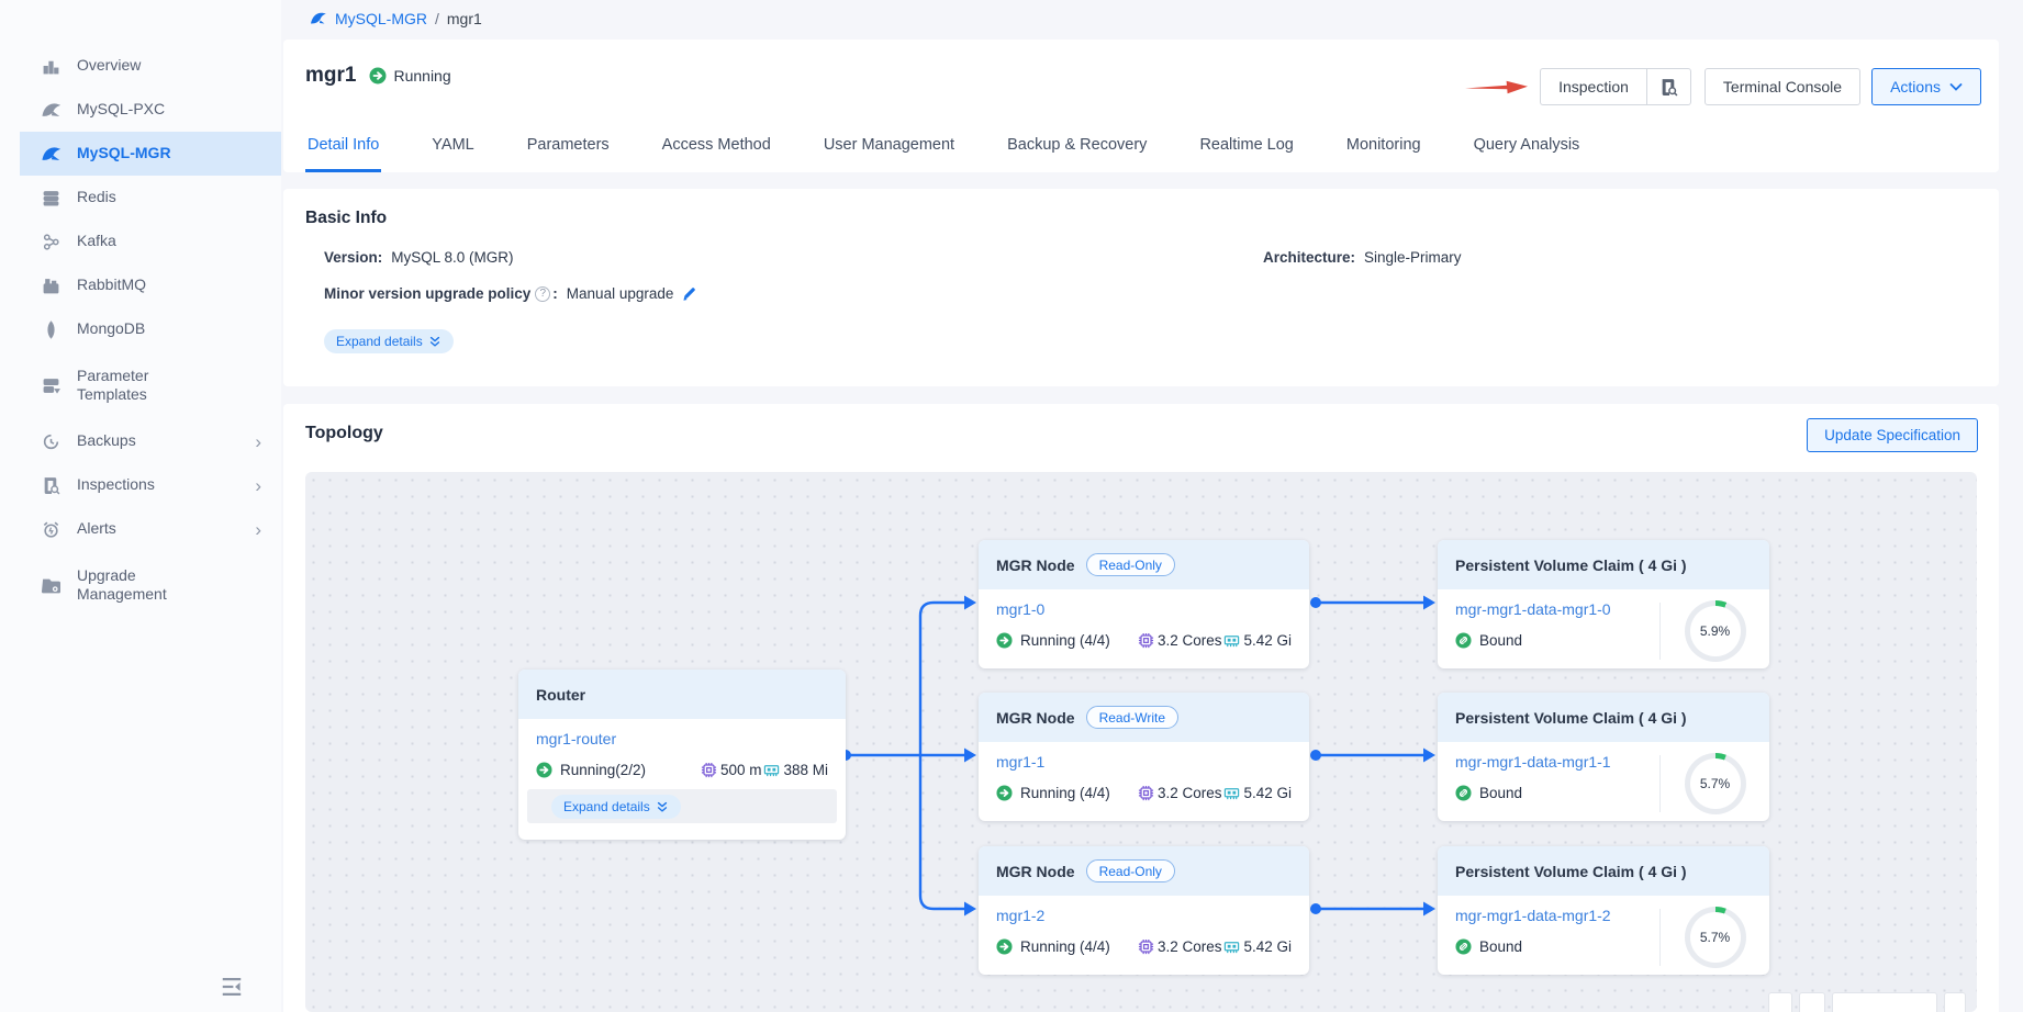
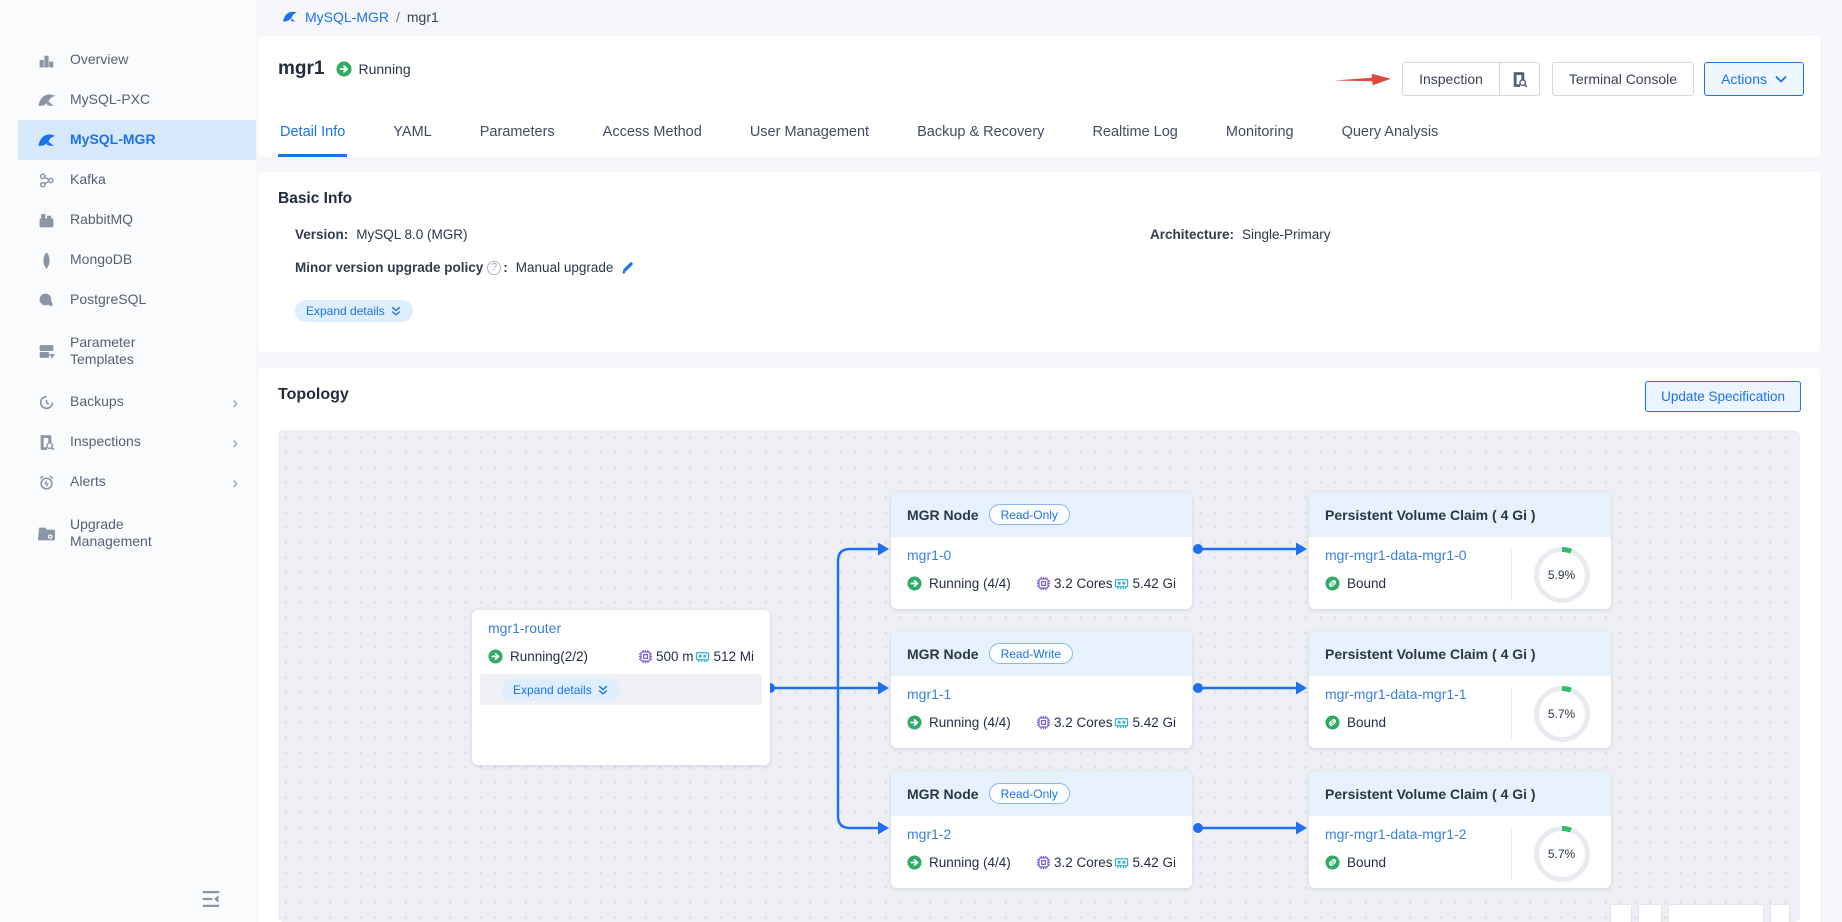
  Overview
  MySQL-PXC
  MySQL-MGR
- Redis
  Kafka
  RabbitMQ
  MongoDB
+ PostgreSQL
  Parameter Templates
  Backups
  ›
  Inspections
  ›
  Alerts
  ›
  Upgrade Management
  MySQL-MGR
  /
  mgr1
  mgr1
  Running
  Inspection
  Terminal Console
  Actions
  Detail Info
  YAML
  Parameters
  Access Method
  User Management
  Backup & Recovery
  Realtime Log
  Monitoring
  Query Analysis
  Basic Info
  Version:
  MySQL 8.0 (MGR)
  Architecture:
  Single-Primary
  Minor version upgrade policy
  ?
  :
  Manual upgrade
  Expand details
  Topology
  Update Specification
- Router
  mgr1-router
  Running(2/2)
  500 m
- 388 Mi
+ 512 Mi
  Expand details
  MGR Node
  Read-Only
  mgr1-0
  Running (4/4)
  3.2 Cores
  5.42 Gi
  MGR Node
  Read-Write
  mgr1-1
  Running (4/4)
  3.2 Cores
  5.42 Gi
  MGR Node
  Read-Only
  mgr1-2
  Running (4/4)
  3.2 Cores
  5.42 Gi
  Persistent Volume Claim ( 4 Gi )
  mgr-mgr1-data-mgr1-0
  Bound
  5.9%
  Persistent Volume Claim ( 4 Gi )
  mgr-mgr1-data-mgr1-1
  Bound
  5.7%
  Persistent Volume Claim ( 4 Gi )
  mgr-mgr1-data-mgr1-2
  Bound
  5.7%
